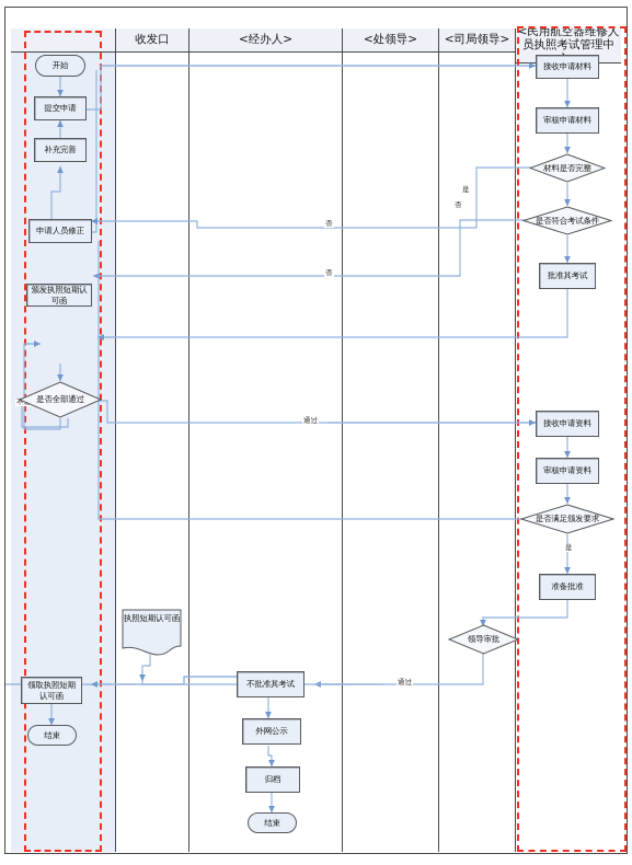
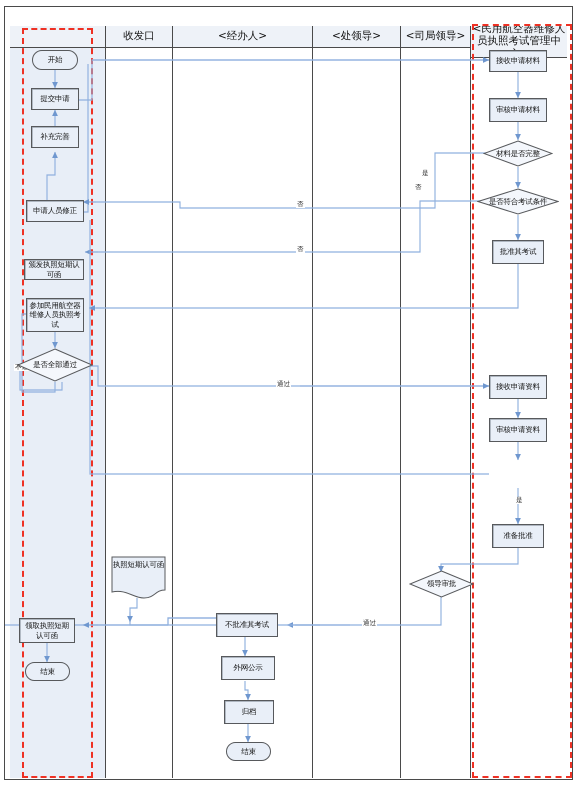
  收发口
  <经办人>
  <处领导>
  <司局领导>
  <民用航空器维修人员执照考试管理中
  是
  否
  否
  否
  通过
  是
  通过
  开始
  提交申请
  补充完善
  申请人员修正
  颁发执照短期认可函
+ 参加民用航空器维修人员执照考试
  是否全部通过
  领取执照短期认可函
  结束
  执照短期认可函
  不批准其考试
  外网公示
  归档
  结束
  领导审批
  接收申请材料
  审核申请材料
  材料是否完整
  是否符合考试条件
  批准其考试
  接收申请资料
  审核申请资料
- 是否满足颁发要求
  准备批准
